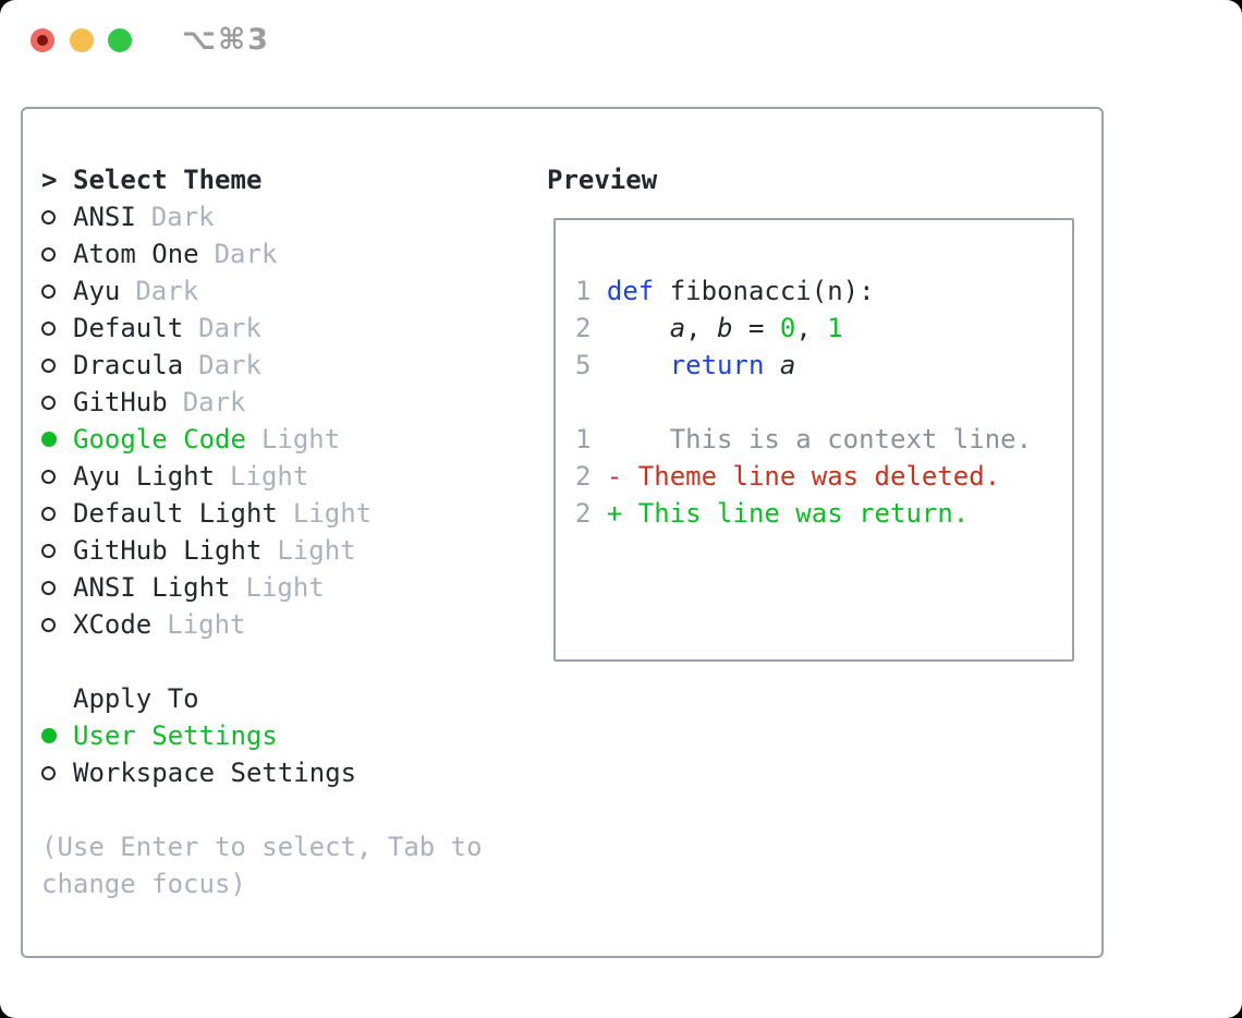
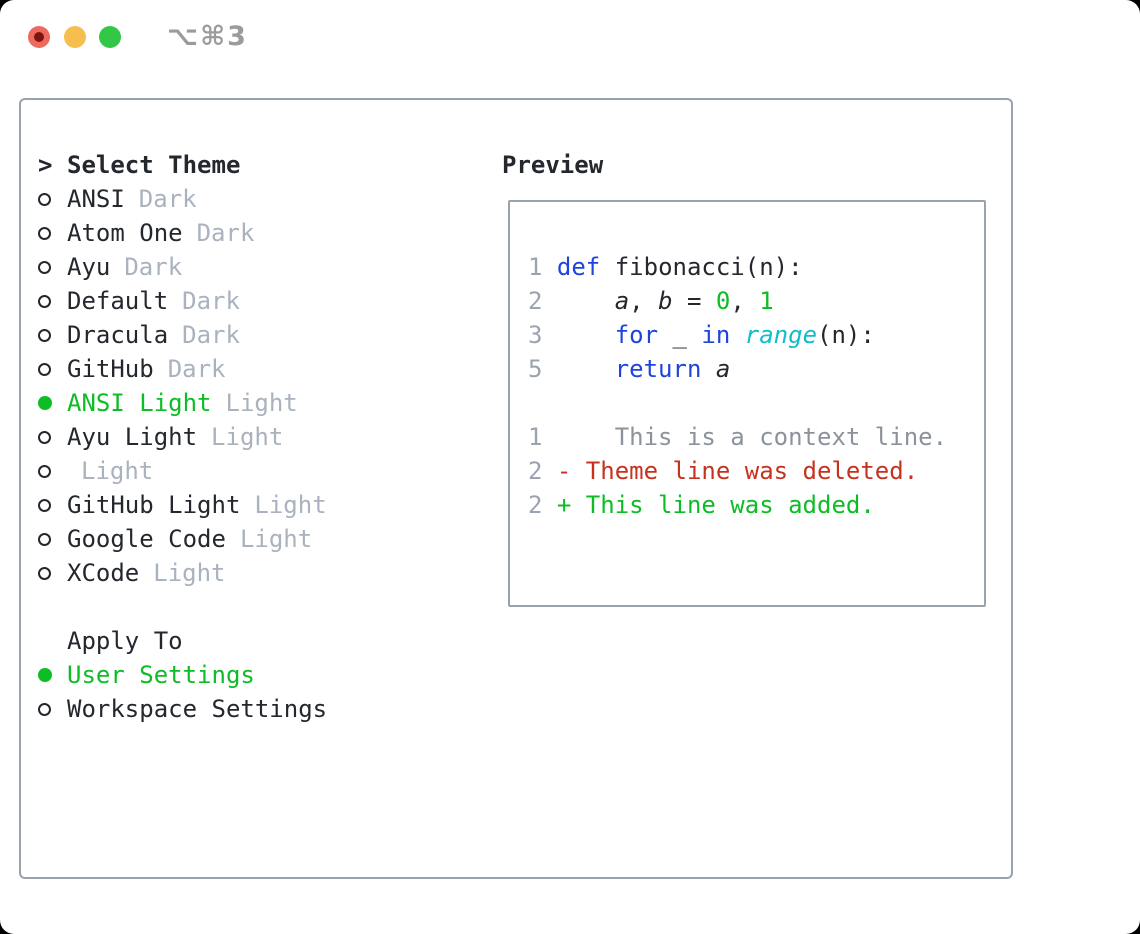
  ⌥⌘3
  >
  Select Theme
  ANSI
  Dark
  Atom One
  Dark
  Ayu
  Dark
  Default
  Dark
  Dracula
  Dark
  GitHub
  Dark
- Google Code
+ ANSI Light
  Light
  Ayu Light
  Light
- Default Light
  Light
  GitHub Light
  Light
- ANSI Light
+ Google Code
  Light
  XCode
  Light
  Apply To
  User Settings
  Workspace Settings
- (Use Enter to select, Tab to
- change focus)
  Preview
  1 def fibonacci(n):
  2 a, b = 0, 1
+ 3 for _ in range(n):
  5 return a
  1 This is a context line.
  2 - Theme line was deleted.
- 2 + This line was return.
+ 2 + This line was added.
